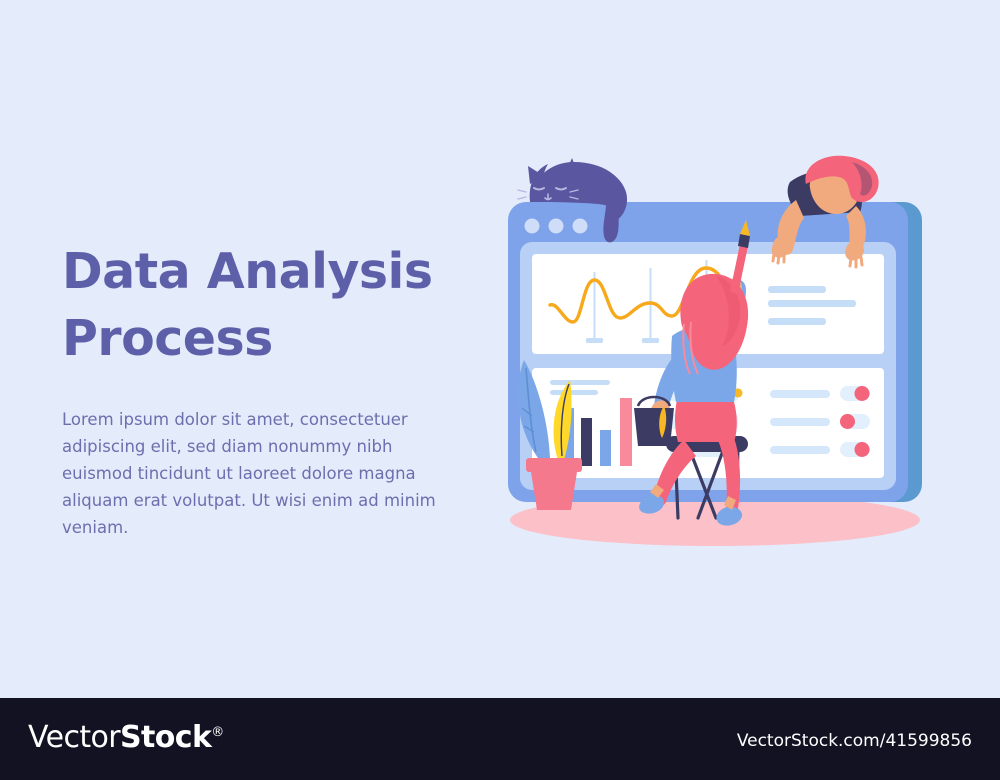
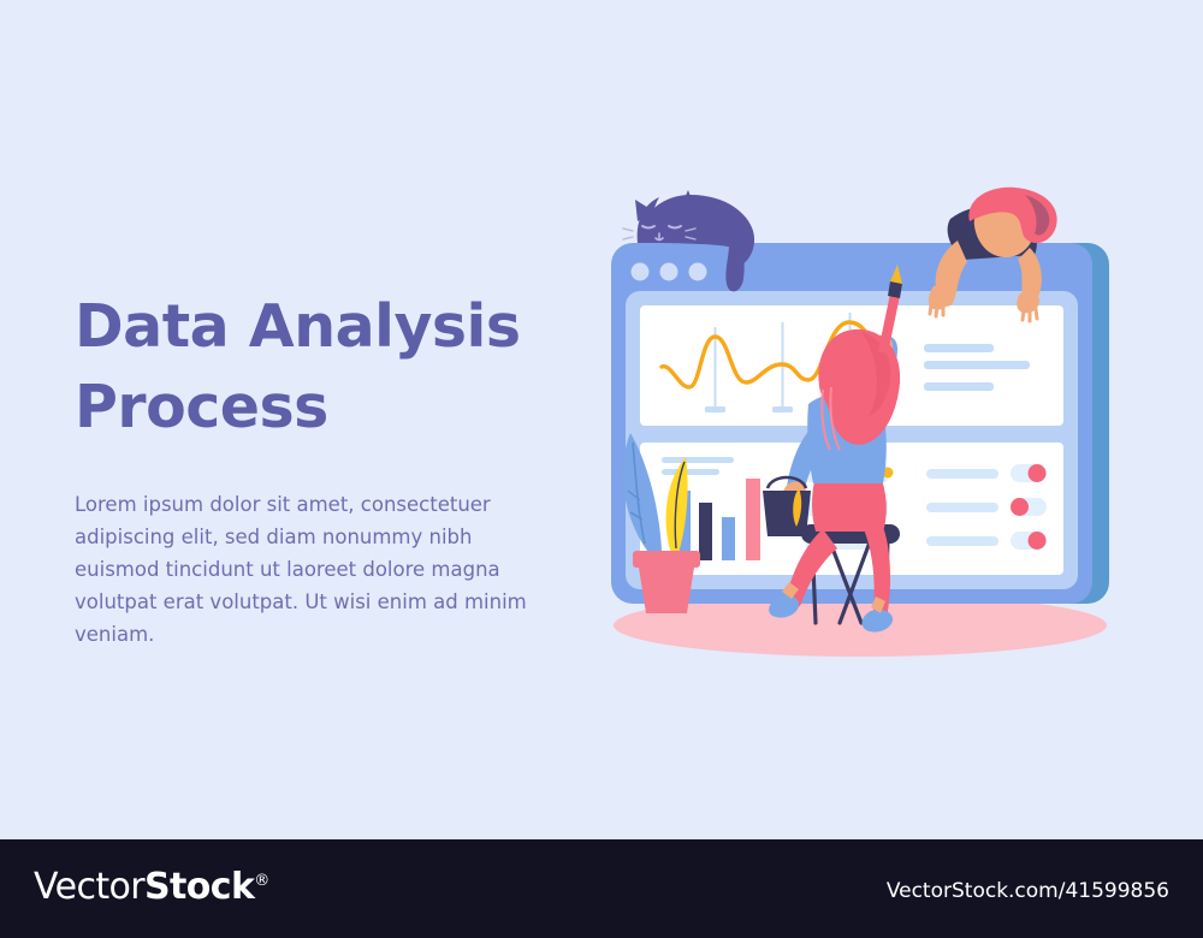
  Data Analysis
  Process
- Lorem ipsum dolor sit amet, consectetuer adipiscing elit, sed diam nonummy nibh euismod tincidunt ut laoreet dolore magna aliquam erat volutpat. Ut wisi enim ad minim veniam.
+ Lorem ipsum dolor sit amet, consectetuer adipiscing elit, sed diam nonummy nibh euismod tincidunt ut laoreet dolore magna volutpat erat volutpat. Ut wisi enim ad minim veniam.
  VectorStock®
  VectorStock.com/41599856
